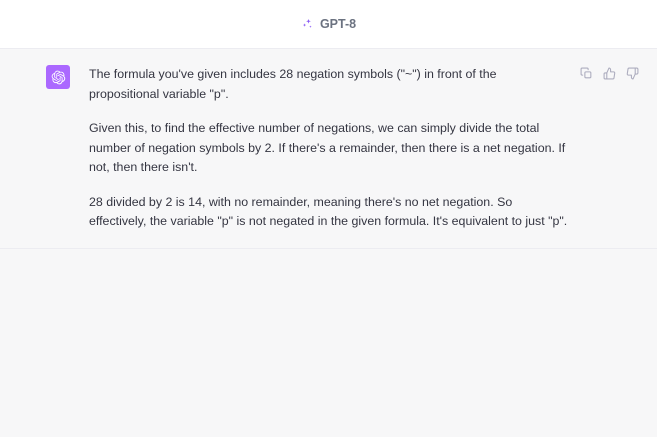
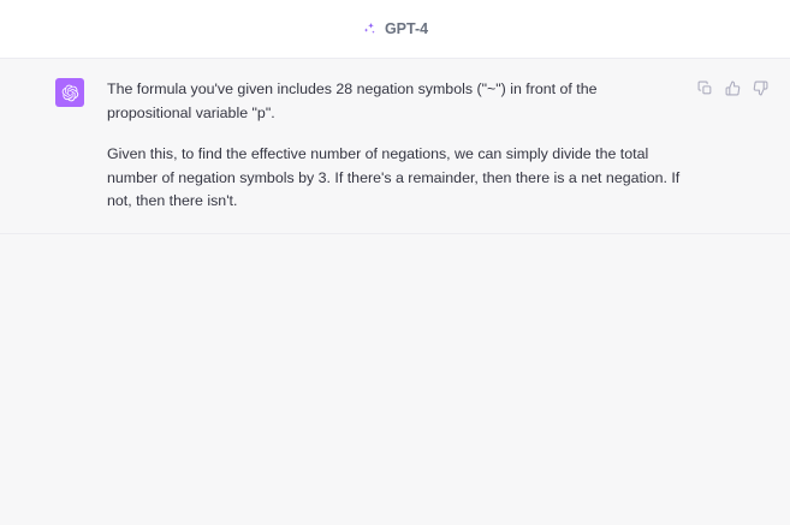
- GPT-8
+ GPT-4
  The formula you've given includes 28 negation symbols ("~") in front of the propositional variable "p".
- Given this, to find the effective number of negations, we can simply divide the total number of negation symbols by 2. If there's a remainder, then there is a net negation. If not, then there isn't.
+ Given this, to find the effective number of negations, we can simply divide the total number of negation symbols by 3. If there's a remainder, then there is a net negation. If not, then there isn't.
- 28 divided by 2 is 14, with no remainder, meaning there's no net negation. So effectively, the variable "p" is not negated in the given formula. It's equivalent to just "p".
